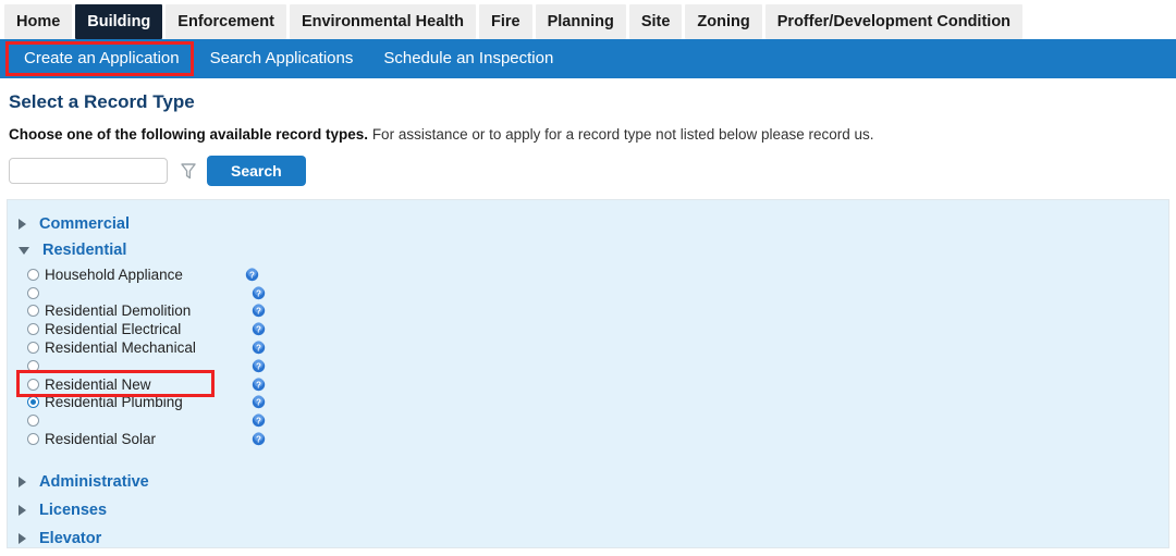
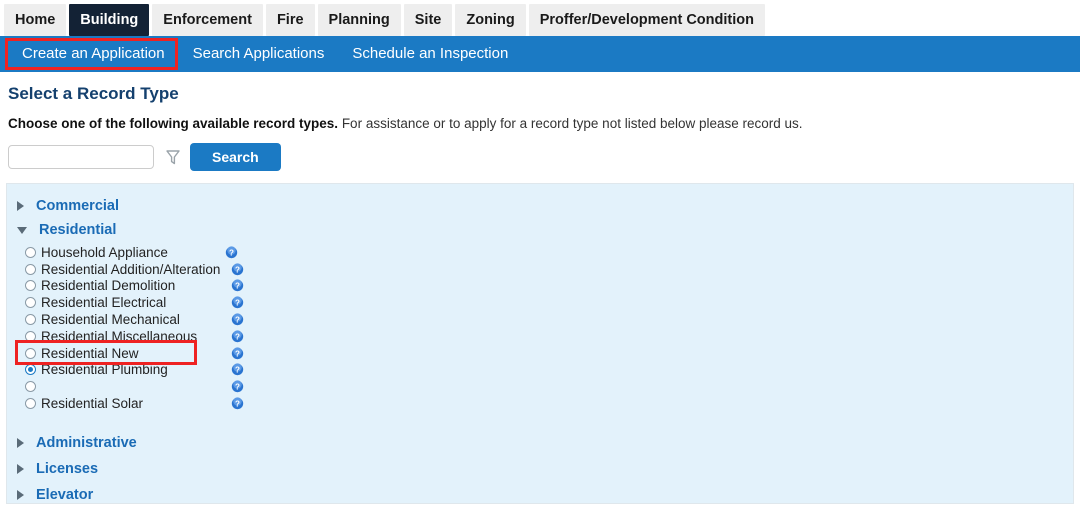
  Home
  Building
  Enforcement
- Environmental Health
  Fire
  Planning
  Site
  Zoning
  Proffer/Development Condition
  Create an Application
  Search Applications
  Schedule an Inspection
  Select a Record Type
  Choose one of the following available record types. For assistance or to apply for a record type not listed below please record us.
  Search
  Commercial
  Residential
  Household Appliance
  ?
+ Residential Addition/Alteration
  ?
  Residential Demolition
  ?
  Residential Electrical
  ?
  Residential Mechanical
  ?
+ Residential Miscellaneous
  ?
  Residential New
  ?
  Residential Plumbing
  ?
  ?
  Residential Solar
  ?
  Administrative
  Licenses
  Elevator
